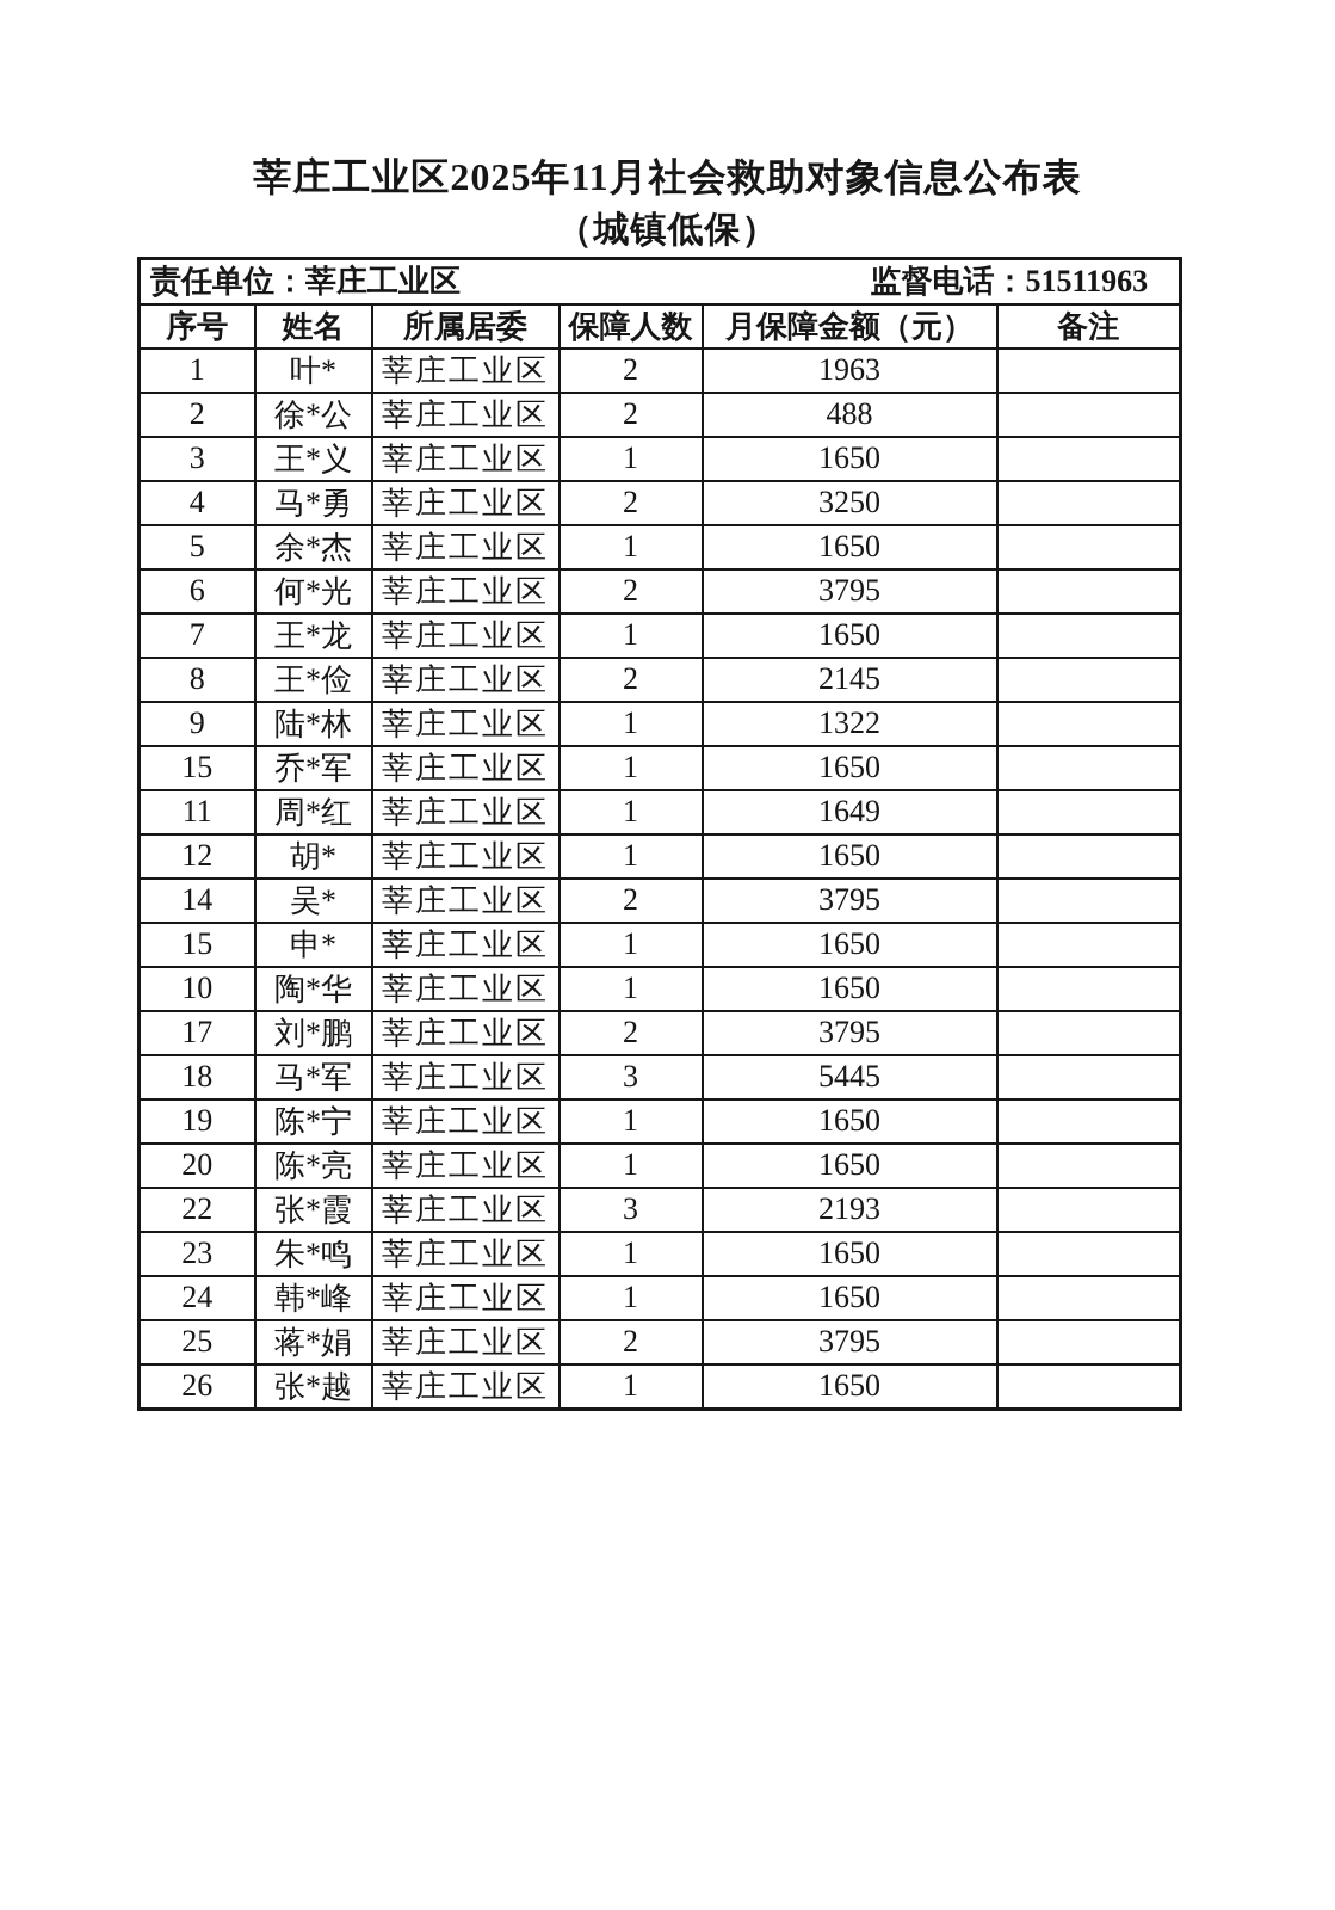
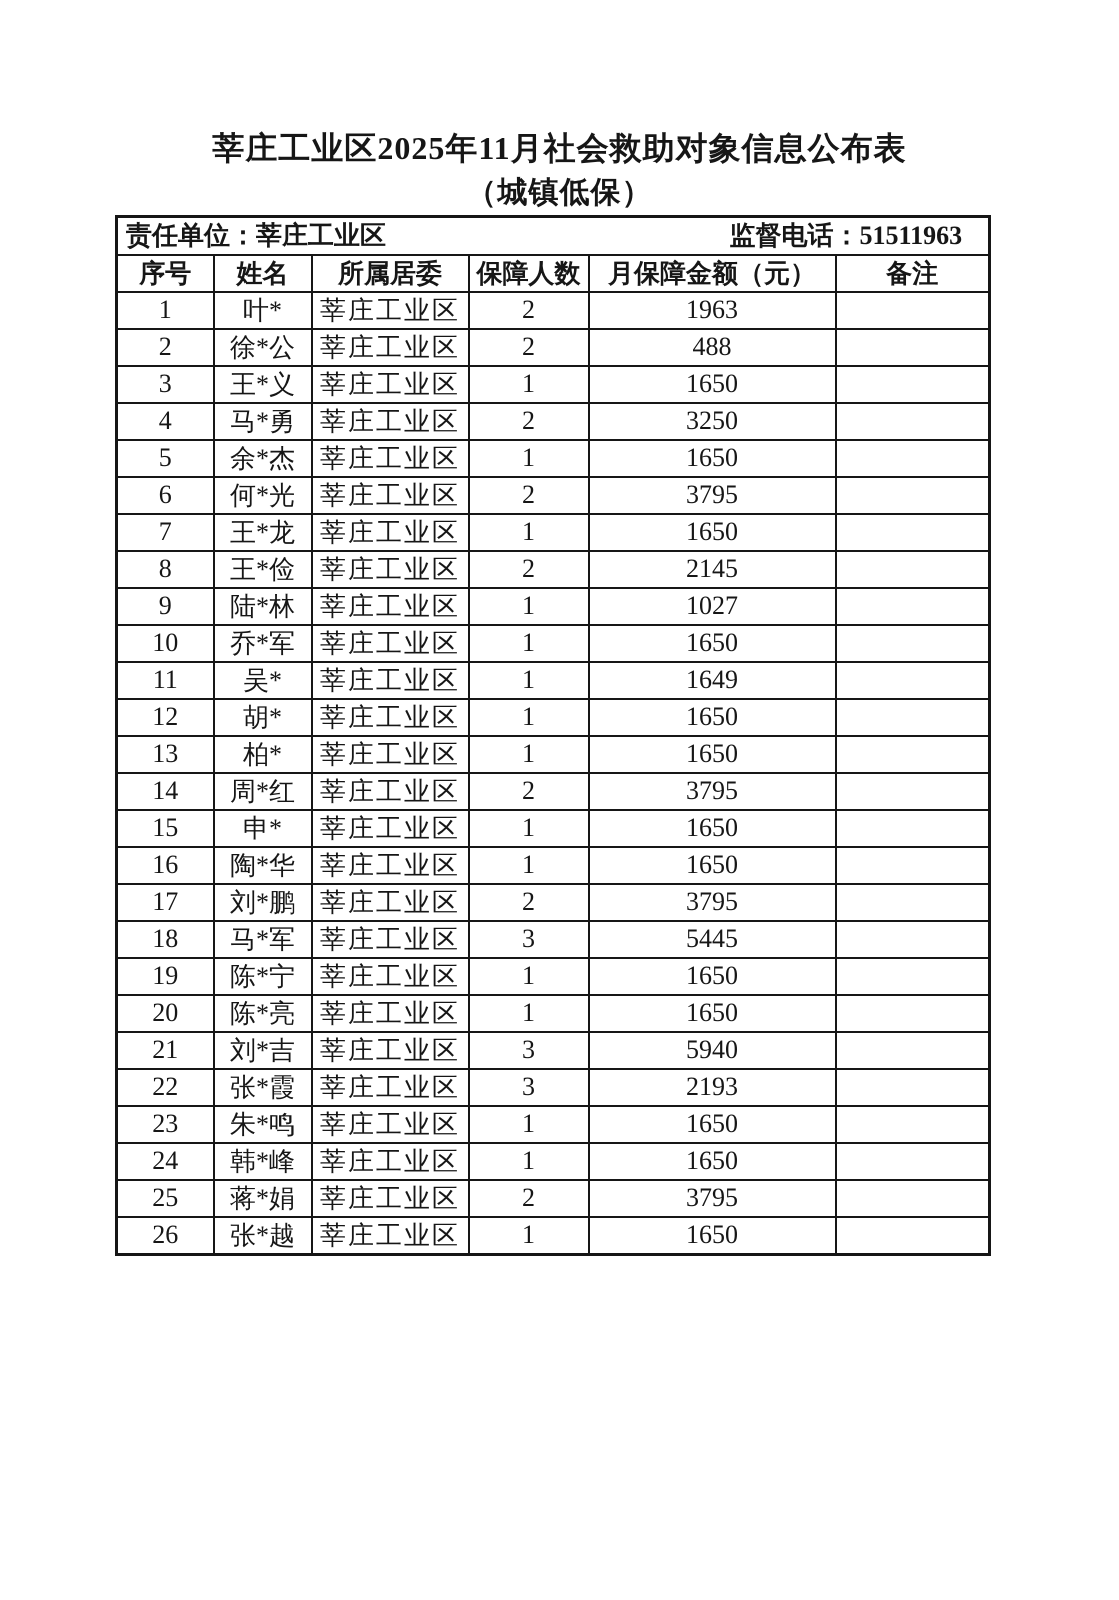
  莘庄工业区2025年11月社会救助对象信息公布表
  （城镇低保）
  责任单位：莘庄工业区 监督电话：51511963
  序号	姓名	所属居委	保障人数	月保障金额（元）	备注
  1	叶*	莘庄工业区	2	1963
  2	徐*公	莘庄工业区	2	488
  3	王*义	莘庄工业区	1	1650
  4	马*勇	莘庄工业区	2	3250
  5	余*杰	莘庄工业区	1	1650
  6	何*光	莘庄工业区	2	3795
  7	王*龙	莘庄工业区	1	1650
  8	王*俭	莘庄工业区	2	2145
- 9	陆*林	莘庄工业区	1	1322
+ 9	陆*林	莘庄工业区	1	1027
- 15	乔*军	莘庄工业区	1	1650
+ 10	乔*军	莘庄工业区	1	1650
- 11	周*红	莘庄工业区	1	1649
+ 11	吴*	莘庄工业区	1	1649
  12	胡*	莘庄工业区	1	1650
+ 13	柏*	莘庄工业区	1	1650
- 14	吴*	莘庄工业区	2	3795
+ 14	周*红	莘庄工业区	2	3795
  15	申*	莘庄工业区	1	1650
- 10	陶*华	莘庄工业区	1	1650
+ 16	陶*华	莘庄工业区	1	1650
  17	刘*鹏	莘庄工业区	2	3795
  18	马*军	莘庄工业区	3	5445
  19	陈*宁	莘庄工业区	1	1650
  20	陈*亮	莘庄工业区	1	1650
+ 21	刘*吉	莘庄工业区	3	5940
  22	张*霞	莘庄工业区	3	2193
  23	朱*鸣	莘庄工业区	1	1650
  24	韩*峰	莘庄工业区	1	1650
  25	蒋*娟	莘庄工业区	2	3795
  26	张*越	莘庄工业区	1	1650
